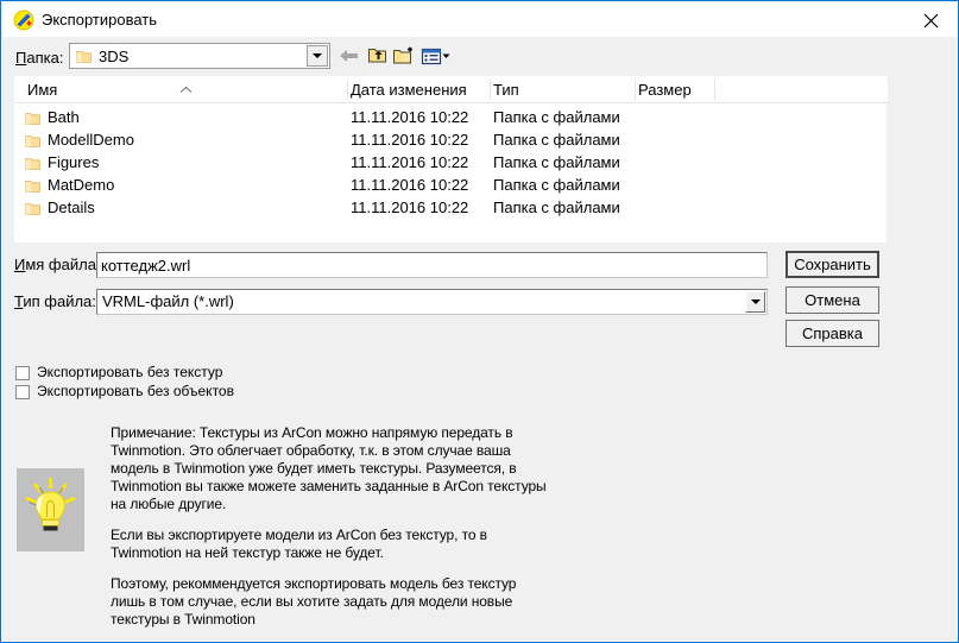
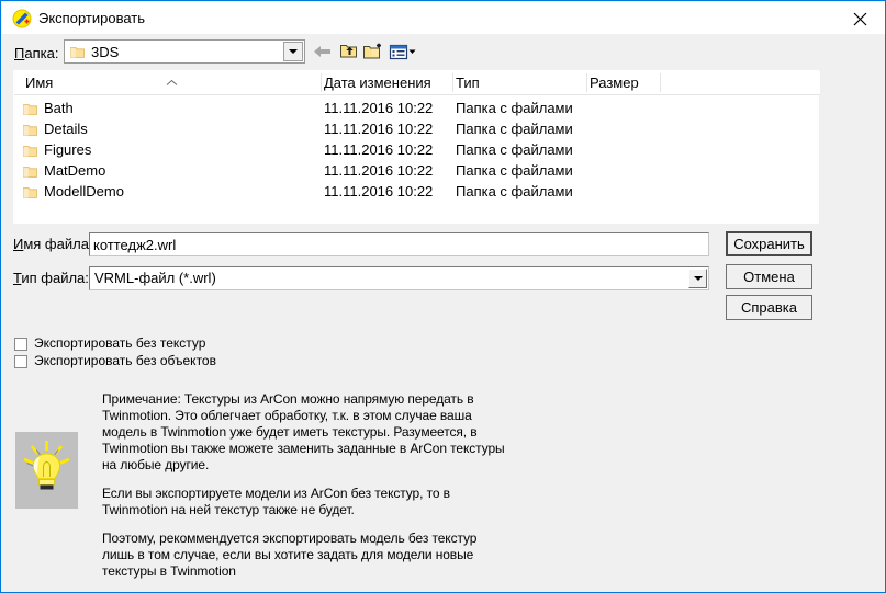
  Экспортировать
  Папка:
  3DS
  Имя
  Дата изменения
  Тип
  Размер
  Bath
  11.11.2016 10:22
  Папка с файлами
- ModellDemo
+ Details
  11.11.2016 10:22
  Папка с файлами
  Figures
  11.11.2016 10:22
  Папка с файлами
  MatDemo
  11.11.2016 10:22
  Папка с файлами
- Details
+ ModellDemo
  11.11.2016 10:22
  Папка с файлами
  Имя файла
  коттедж2.wrl
  Тип файла:
  VRML-файл (*.wrl)
  Сохранить
  Отмена
  Справка
  Экспортировать без текстур
  Экспортировать без объектов
  Примечание: Текстуры из ArCon можно напрямую передать в Twinmotion. Это облегчает обработку, т.к. в этом случае ваша модель в Twinmotion уже будет иметь текстуры. Разумеется, в Twinmotion вы также можете заменить заданные в ArCon текстуры на любые другие.
  Если вы экспортируете модели из ArCon без текстур, то в Twinmotion на ней текстур также не будет.
  Поэтому, рекоммендуется экспортировать модель без текстур лишь в том случае, если вы хотите задать для модели новые текстуры в Twinmotion
